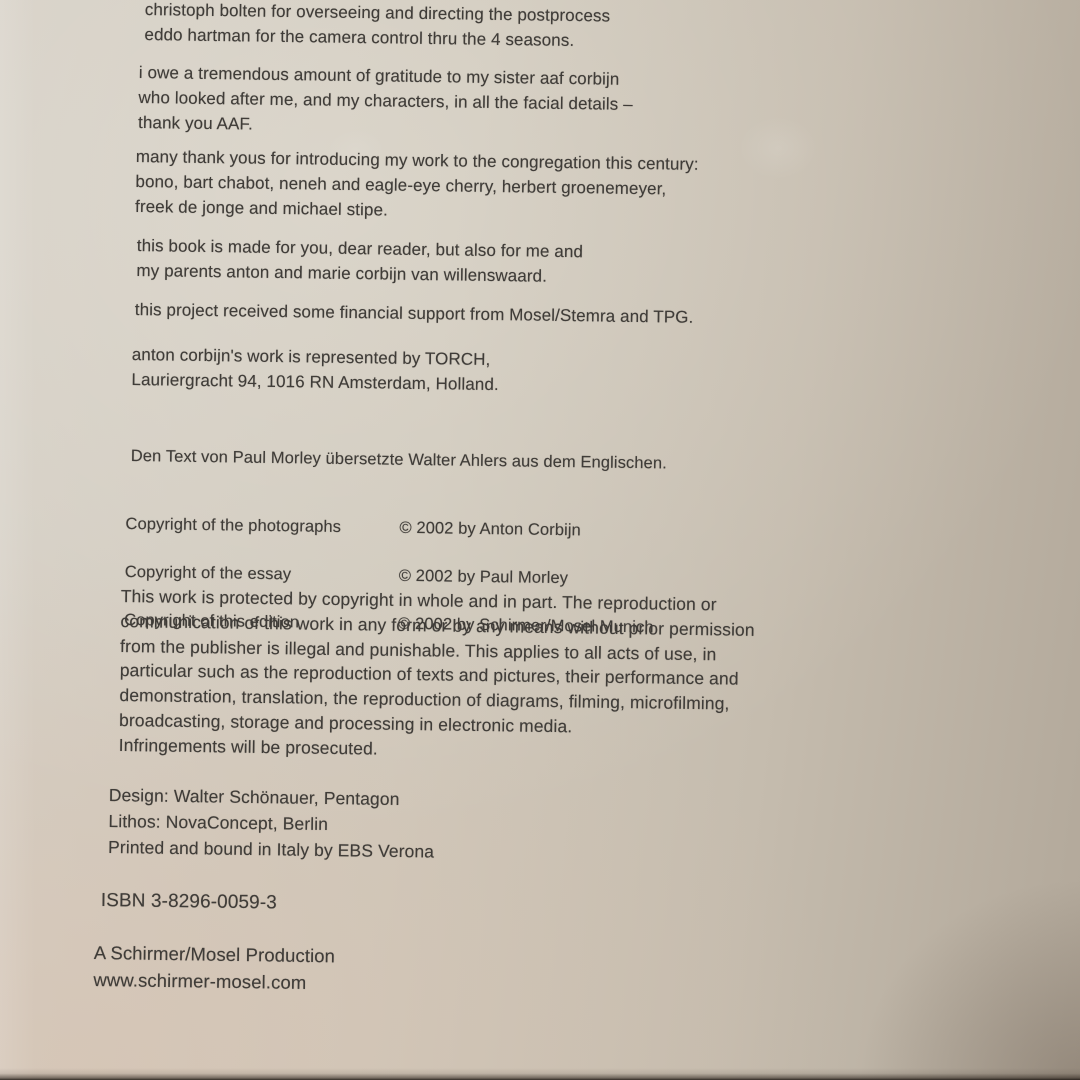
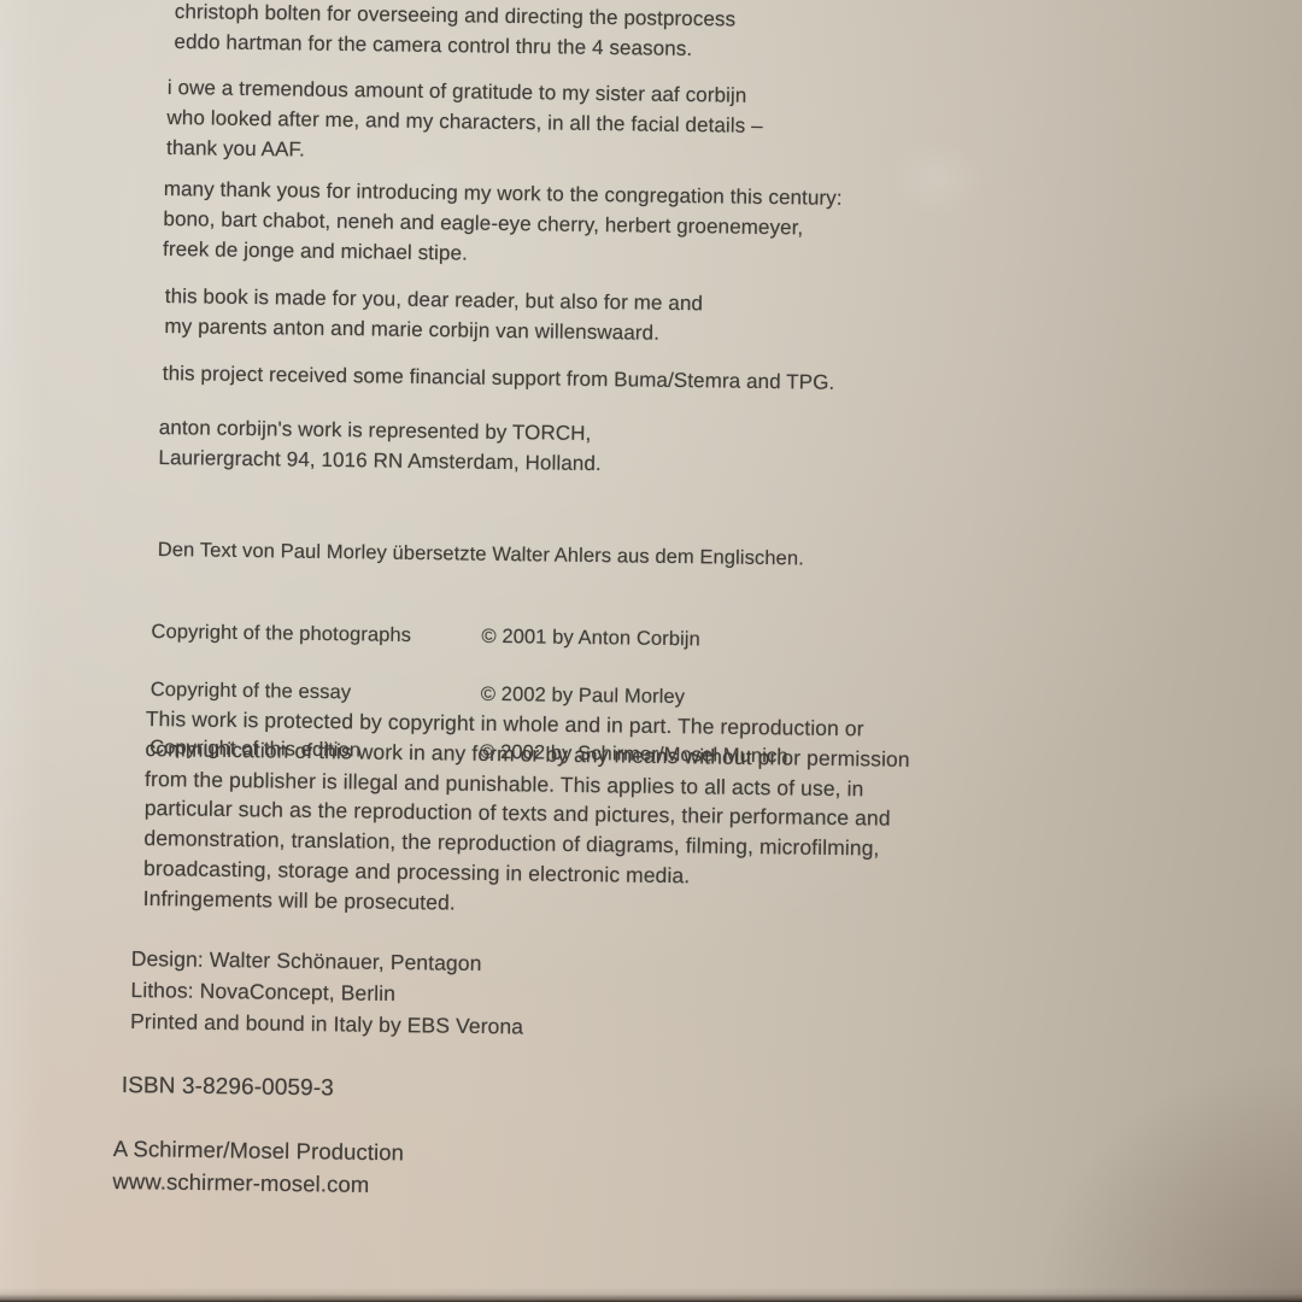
  christoph bolten for overseeing and directing the postprocess
  eddo hartman for the camera control thru the 4 seasons.
  i owe a tremendous amount of gratitude to my sister aaf corbijn
  who looked after me, and my characters, in all the facial details –
  thank you AAF.
  many thank yous for introducing my work to the congregation this century:
  bono, bart chabot, neneh and eagle-eye cherry, herbert groenemeyer,
  freek de jonge and michael stipe.
  this book is made for you, dear reader, but also for me and
  my parents anton and marie corbijn van willenswaard.
- this project received some financial support from Mosel/Stemra and TPG.
+ this project received some financial support from Buma/Stemra and TPG.
  anton corbijn's work is represented by TORCH,
  Lauriergracht 94, 1016 RN Amsterdam, Holland.
  Den Text von Paul Morley übersetzte Walter Ahlers aus dem Englischen.
  Copyright of the photographs
- © 2002 by Anton Corbijn
+ © 2001 by Anton Corbijn
  Copyright of the essay
  © 2002 by Paul Morley
  Copyright of this edition
  © 2002 by Schirmer/Mosel Munich
  This work is protected by copyright in whole and in part. The reproduction or
  communication of this work in any form or by any means without prior permission
  from the publisher is illegal and punishable. This applies to all acts of use, in
  particular such as the reproduction of texts and pictures, their performance and
  demonstration, translation, the reproduction of diagrams, filming, microfilming,
  broadcasting, storage and processing in electronic media.
  Infringements will be prosecuted.
  Design: Walter Schönauer, Pentagon
  Lithos: NovaConcept, Berlin
  Printed and bound in Italy by EBS Verona
  ISBN 3-8296-0059-3
  A Schirmer/Mosel Production
  www.schirmer-mosel.com
